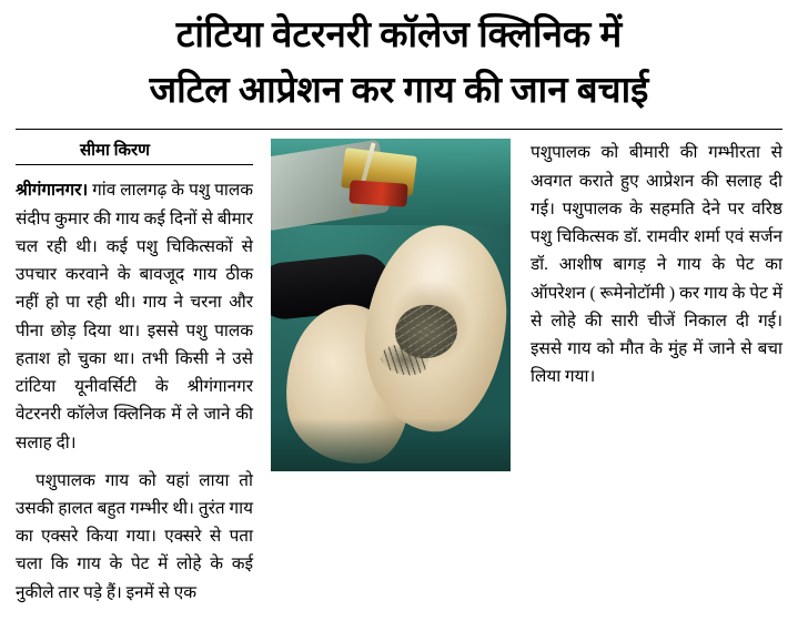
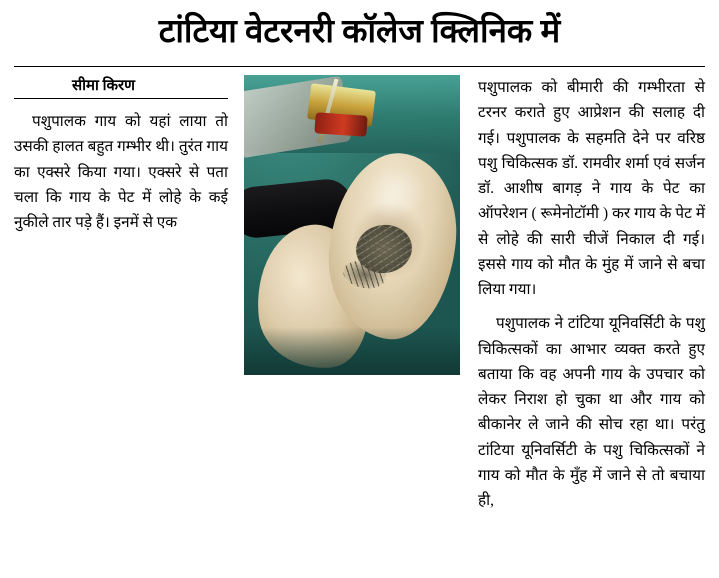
  टांटिया वेटरनरी कॉलेज क्लिनिक में
- जटिल आप्रेशन कर गाय की जान बचाई
  सीमा किरण
- श्रीगंगानगर। गांव लालगढ़ के पशु पालक संदीप कुमार की गाय कई दिनों से बीमार चल रही थी। कई पशु चिकित्सकों से उपचार करवाने के बावजूद गाय ठीक नहीं हो पा रही थी। गाय ने चरना और पीना छोड़ दिया था। इससे पशु पालक हताश हो चुका था। तभी किसी ने उसे टांटिया यूनीवर्सिटी के श्रीगंगानगर वेटरनरी कॉलेज क्लिनिक में ले जाने की सलाह दी।
  पशुपालक गाय को यहां लाया तो उसकी हालत बहुत गम्भीर थी। तुरंत गाय का एक्सरे किया गया। एक्सरे से पता चला कि गाय के पेट में लोहे के कई नुकीले तार पड़े हैं। इनमें से एक
- पशुपालक को बीमारी की गम्भीरता से अवगत कराते हुए आप्रेशन की सलाह दी गई। पशुपालक के सहमति देने पर वरिष्ठ पशु चिकित्सक डॉ. रामवीर शर्मा एवं सर्जन डॉ. आशीष बागड़ ने गाय के पेट का ऑपरेशन ( रूमेनोटॉमी ) कर गाय के पेट में से लोहे की सारी चीजें निकाल दी गई। इससे गाय को मौत के मुंह में जाने से बचा लिया गया।
+ पशुपालक को बीमारी की गम्भीरता से टरनर कराते हुए आप्रेशन की सलाह दी गई। पशुपालक के सहमति देने पर वरिष्ठ पशु चिकित्सक डॉ. रामवीर शर्मा एवं सर्जन डॉ. आशीष बागड़ ने गाय के पेट का ऑपरेशन ( रूमेनोटॉमी ) कर गाय के पेट में से लोहे की सारी चीजें निकाल दी गई। इससे गाय को मौत के मुंह में जाने से बचा लिया गया।
+ पशुपालक ने टांटिया यूनिवर्सिटी के पशु चिकित्सकों का आभार व्यक्त करते हुए बताया कि वह अपनी गाय के उपचार को लेकर निराश हो चुका था और गाय को बीकानेर ले जाने की सोच रहा था। परंतु टांटिया यूनिवर्सिटी के पशु चिकित्सकों ने गाय को मौत के मुँह में जाने से तो बचाया ही,
